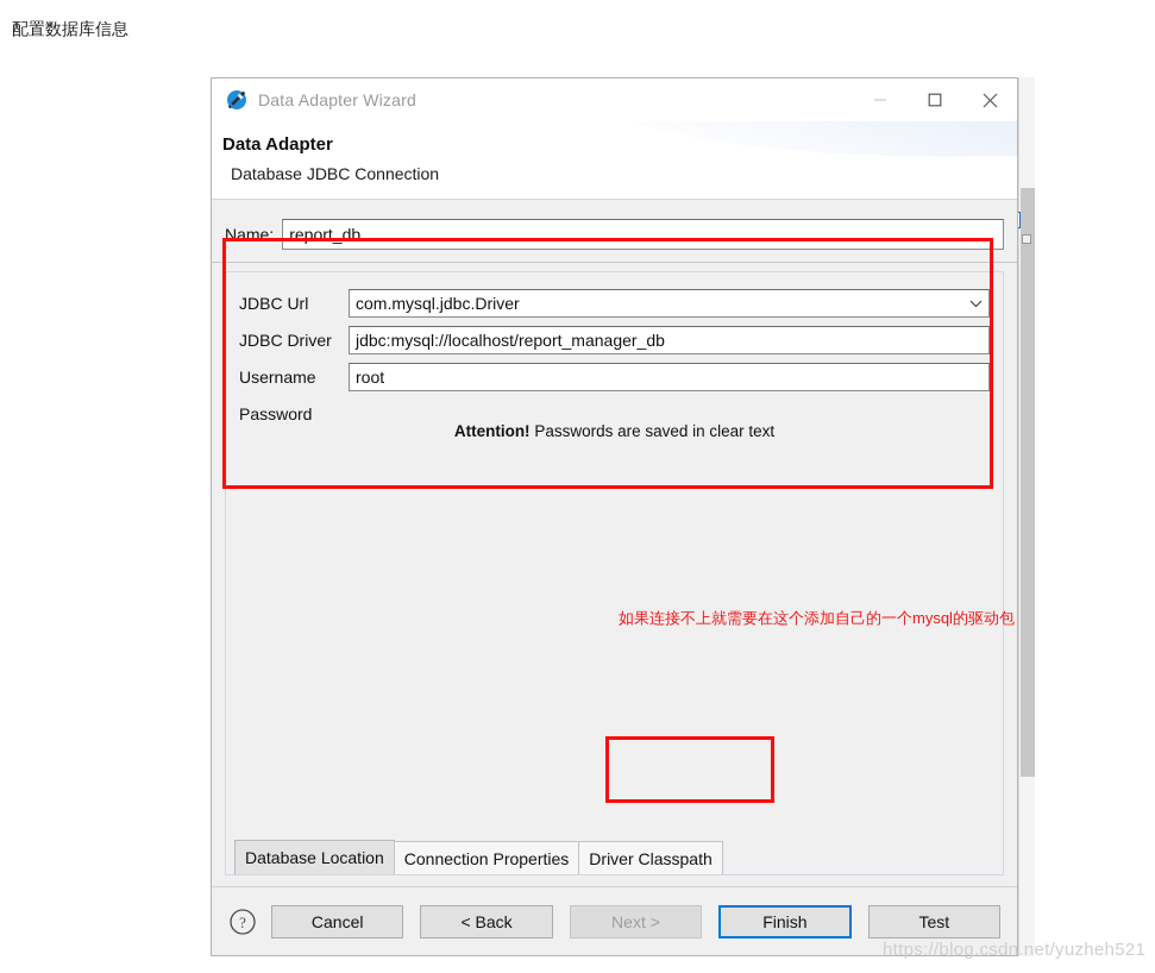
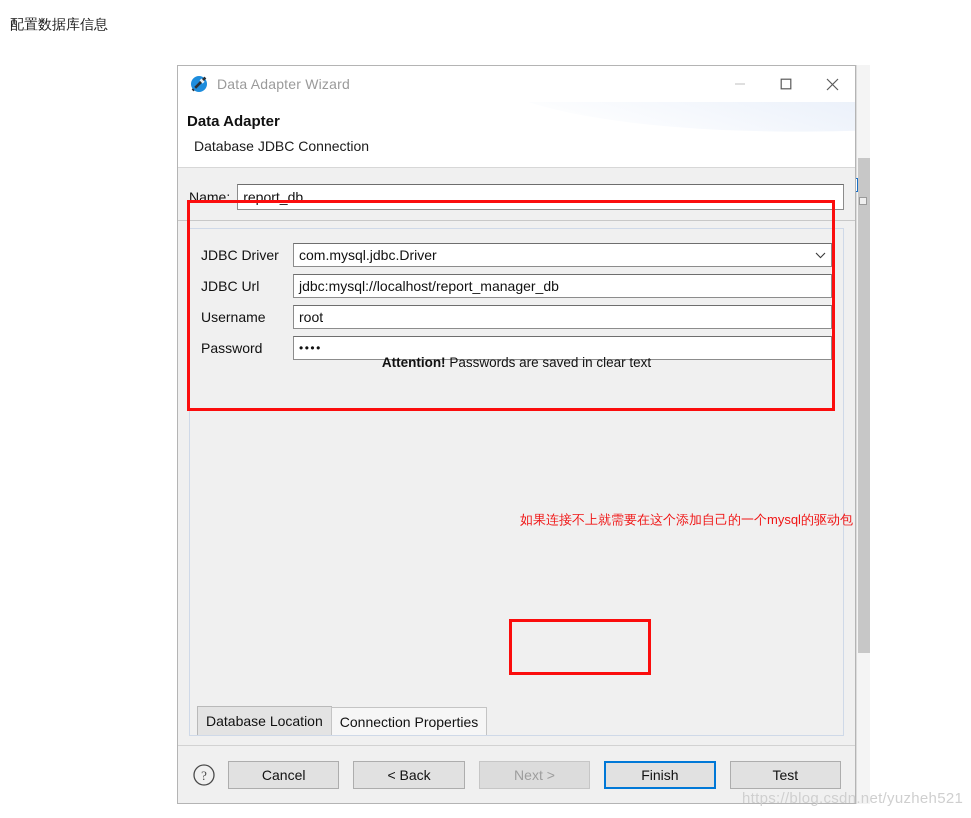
  配置数据库信息
  Data Adapter Wizard
  Data Adapter
  Database JDBC Connection
  Name:
  report_db
- JDBC Url
+ JDBC Driver
  com.mysql.jdbc.Driver
- JDBC Driver
+ JDBC Url
  jdbc:mysql://localhost/report_manager_db
  Username
  root
  Password
+ ••••
  Attention! Passwords are saved in clear text
  如果连接不上就需要在这个添加自己的一个mysql的驱动包
  Database Location
  Connection Properties
- Driver Classpath
  ?
  Cancel
  < Back
  Next >
  Finish
  Test
  https://blog.csdn.net/yuzheh521
